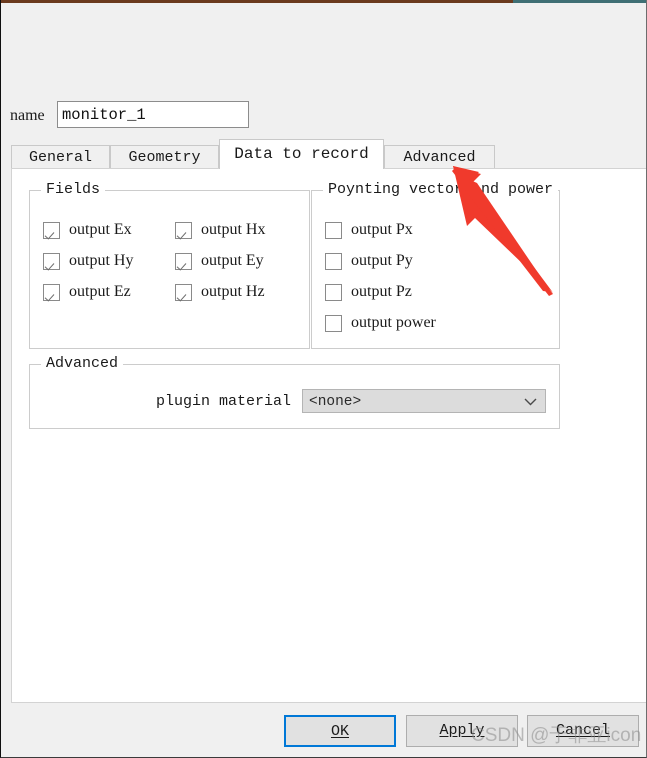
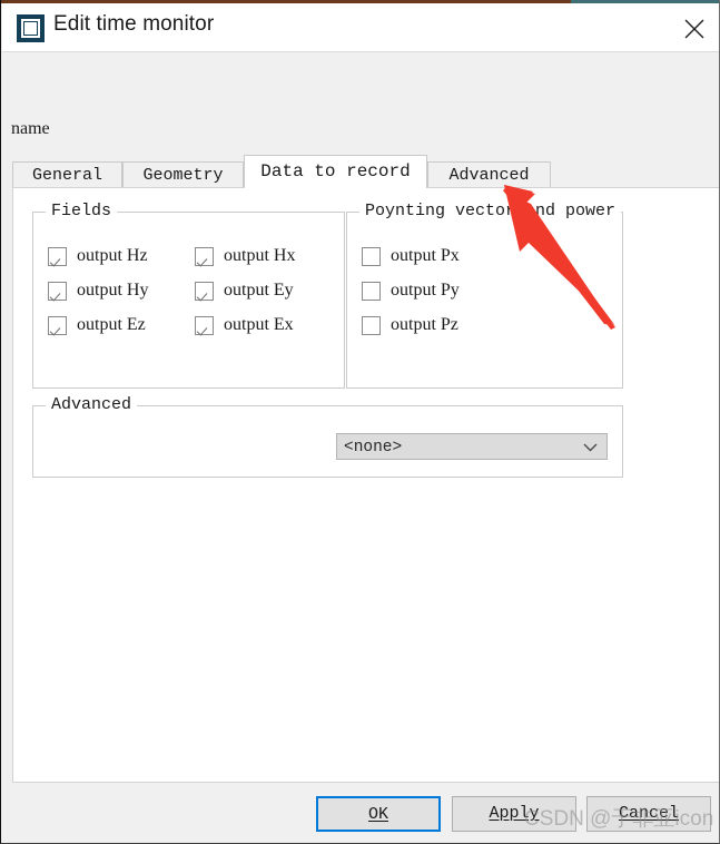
+ Edit time monitor
  name
- monitor_1
  General
  Geometry
  Data to record
  Advanced
  Fields
- output Ex
+ output Hz
  output Hy
  output Ez
  output Hx
  output Ey
- output Hz
+ output Ex
  Poynting vectond power
  output Px
  output Py
  output Pz
- output power
  Advanced
- plugin material
  <none>
  OK
  Apply
  Cancel
  CSDN @于非亚icon
